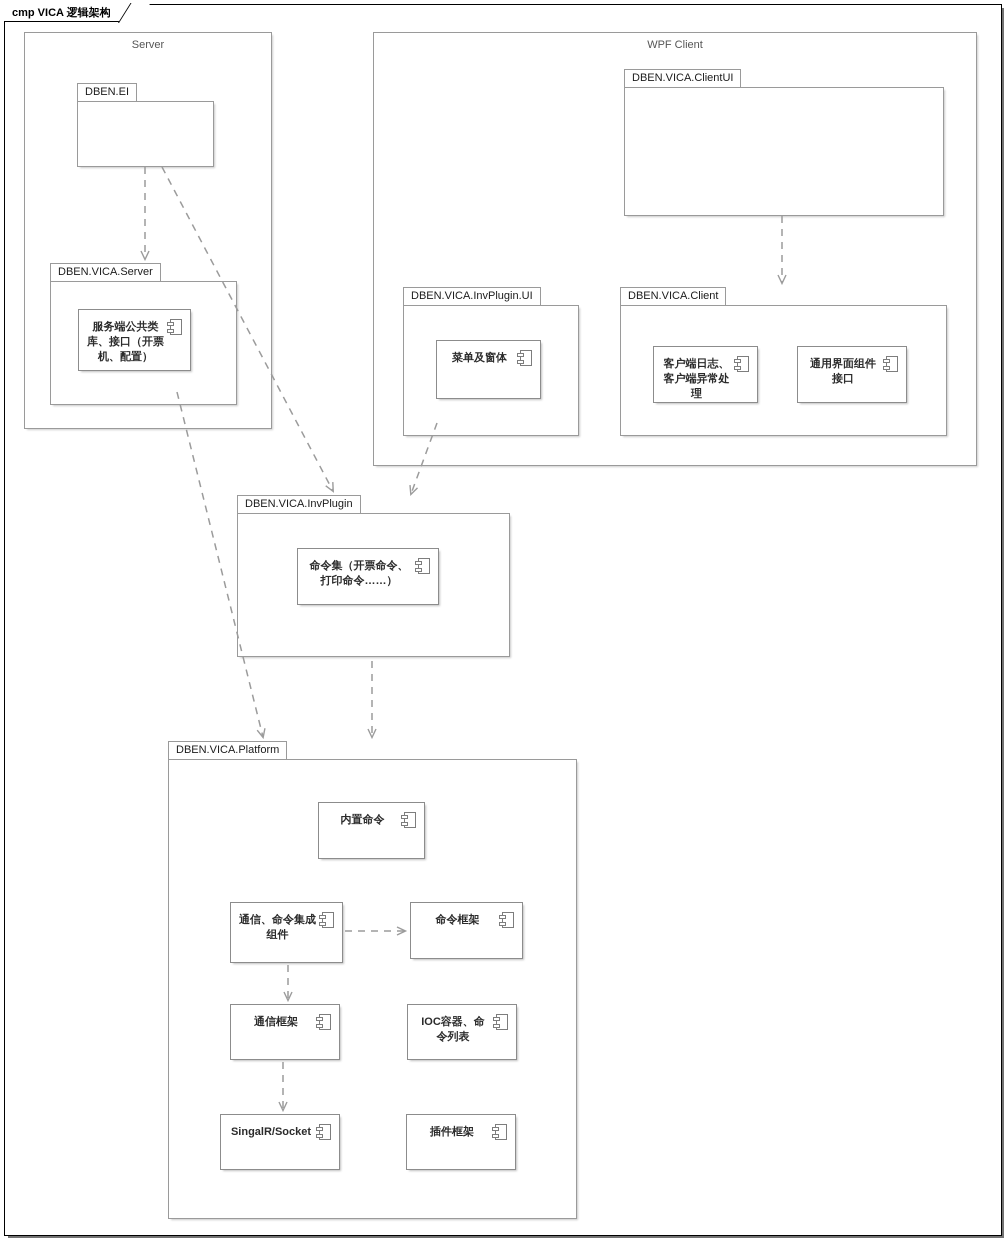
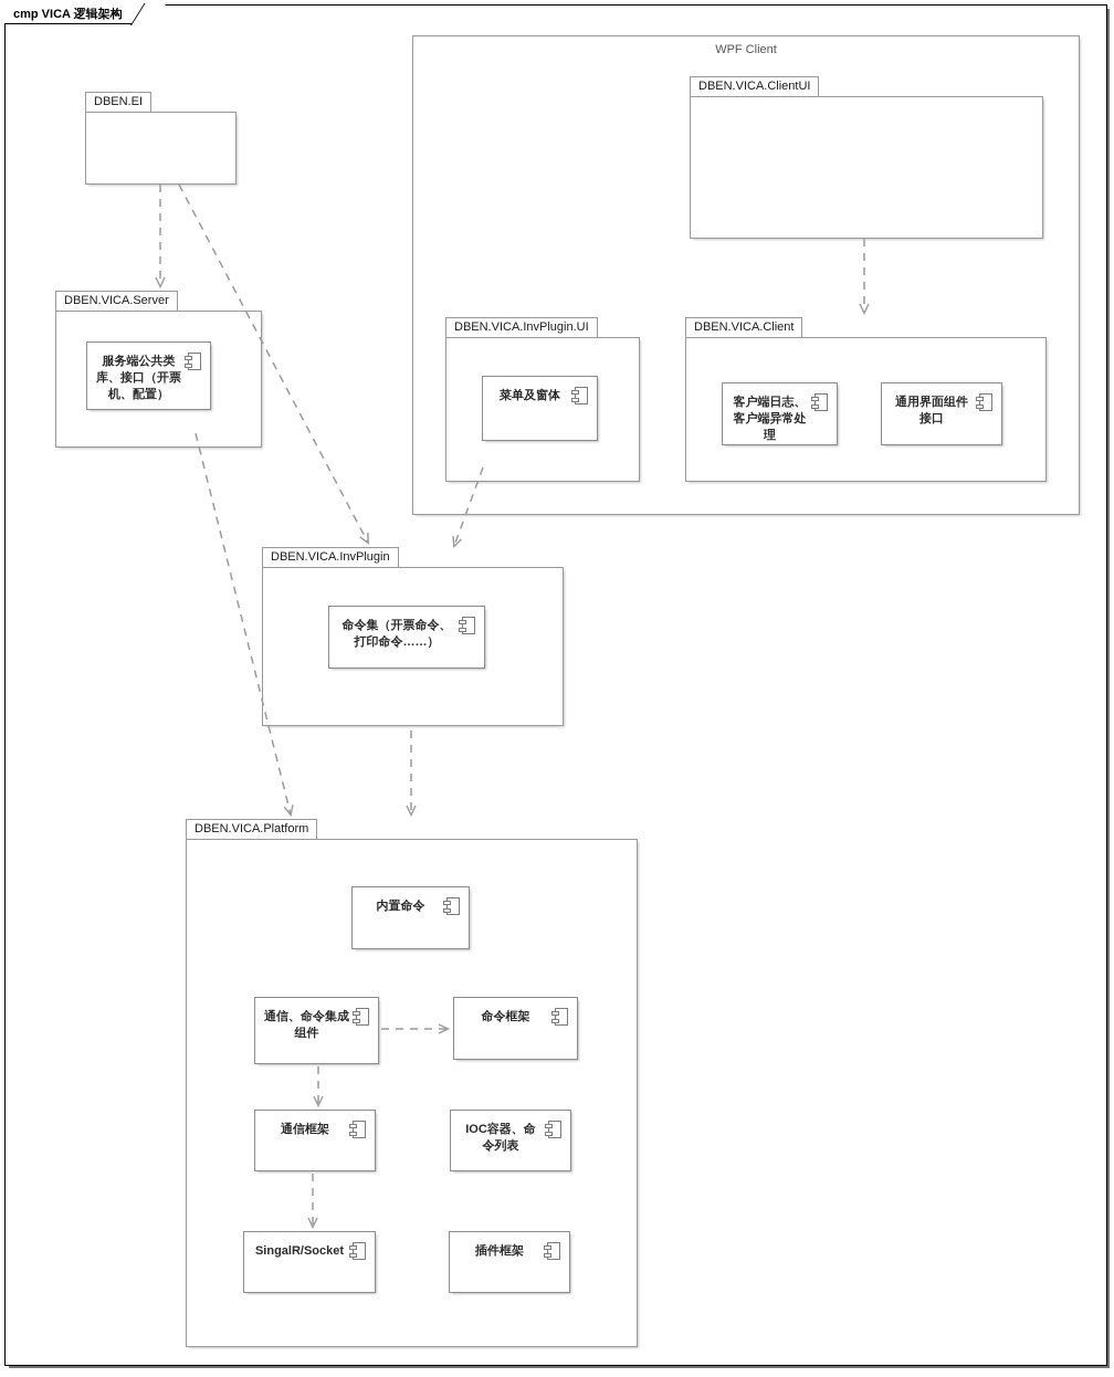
  cmp VICA 逻辑架构
- Server
  WPF Client
  DBEN.EI
  DBEN.VICA.Server
  服务端公共类库、接口（开票机、配置）
  DBEN.VICA.ClientUI
  DBEN.VICA.InvPlugin.UI
  菜单及窗体
  DBEN.VICA.Client
  客户端日志、客户端异常处理
  通用界面组件接口
  DBEN.VICA.InvPlugin
  命令集（开票命令、打印命令……）
  DBEN.VICA.Platform
  内置命令
  通信、命令集成组件
  命令框架
  通信框架
  IOC容器、命令列表
  SingalR/Socket
  插件框架
